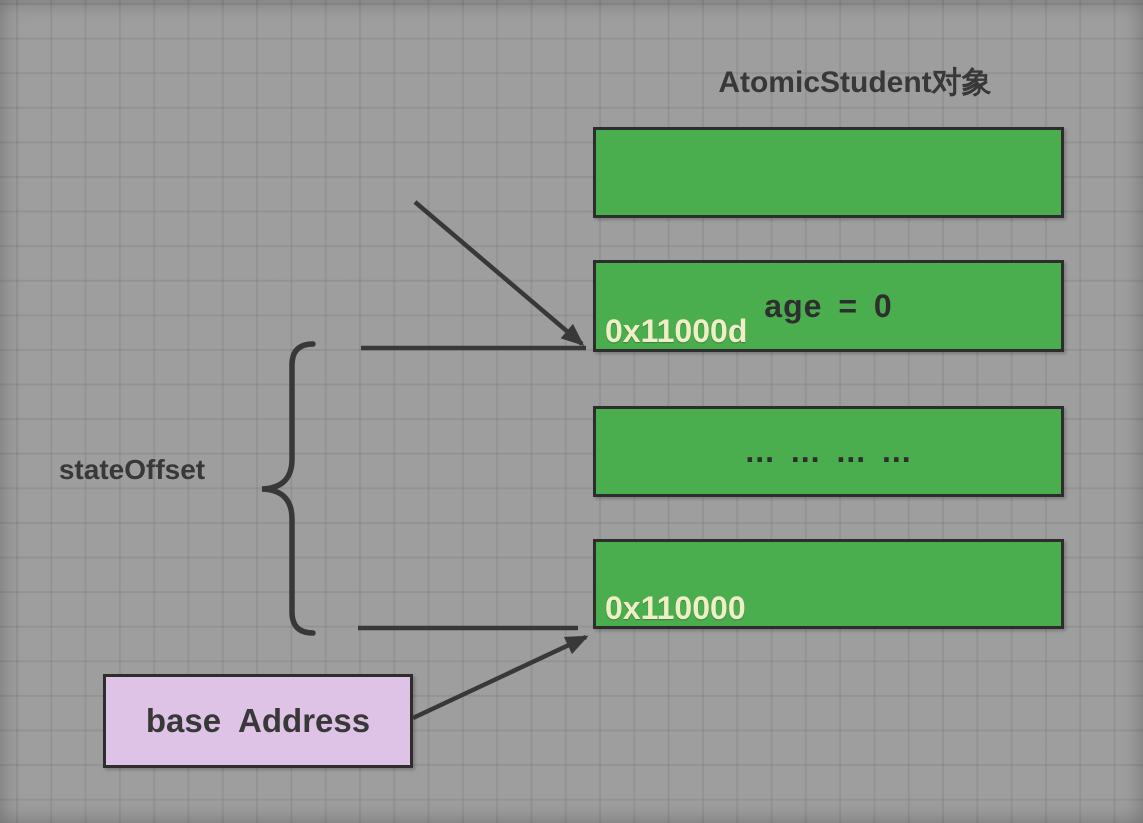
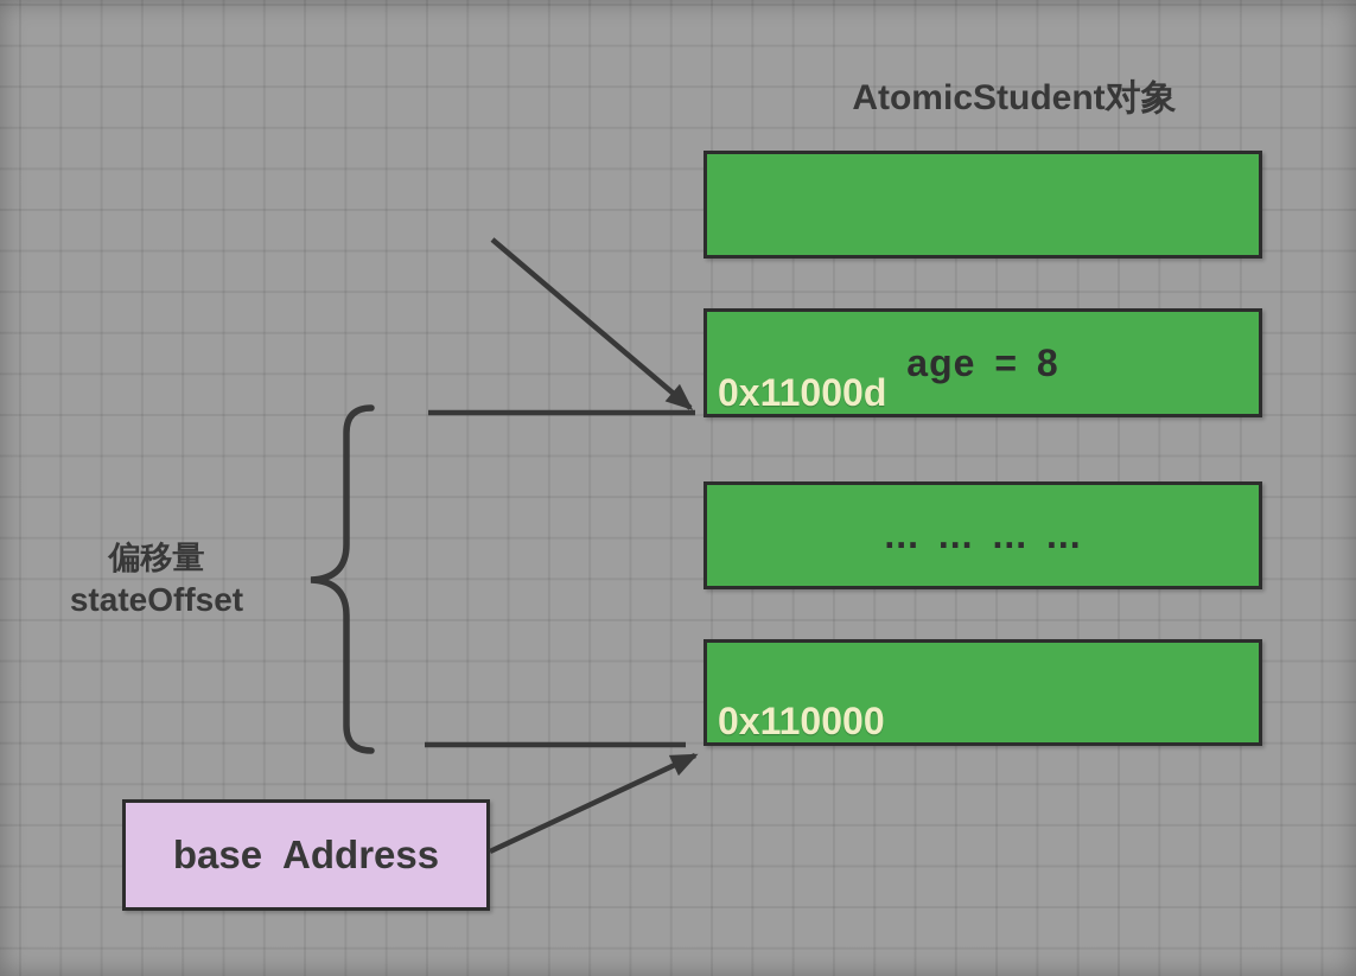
  AtomicStudent对象
- age = 0
+ age = 8
  0x11000d
  ... ... ... ...
  0x110000
  base Address
+ 偏移量
  stateOffset
